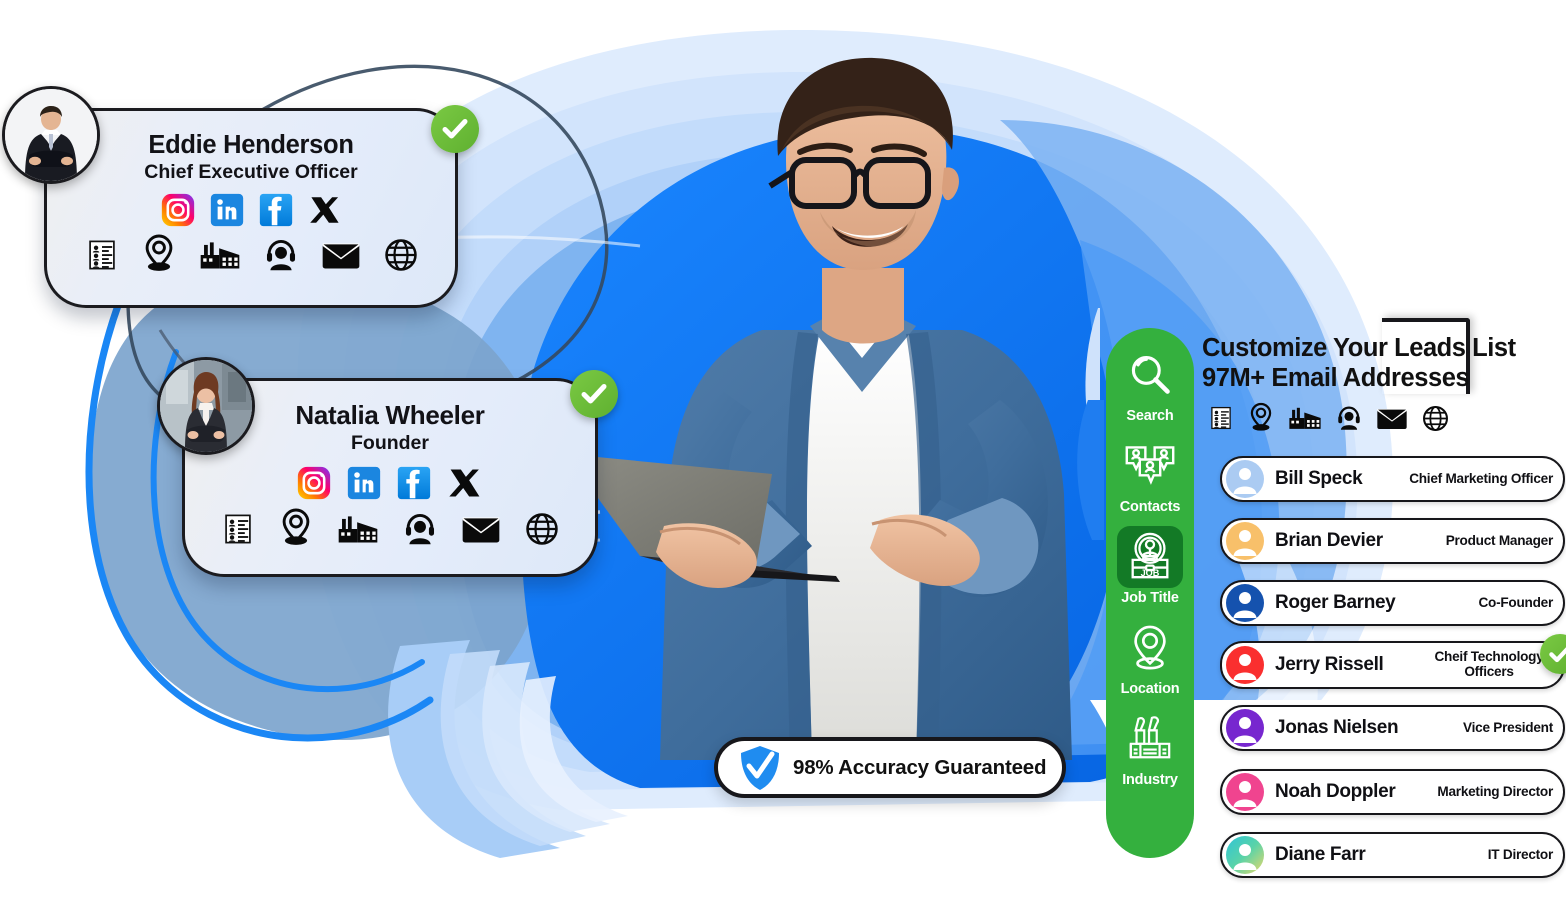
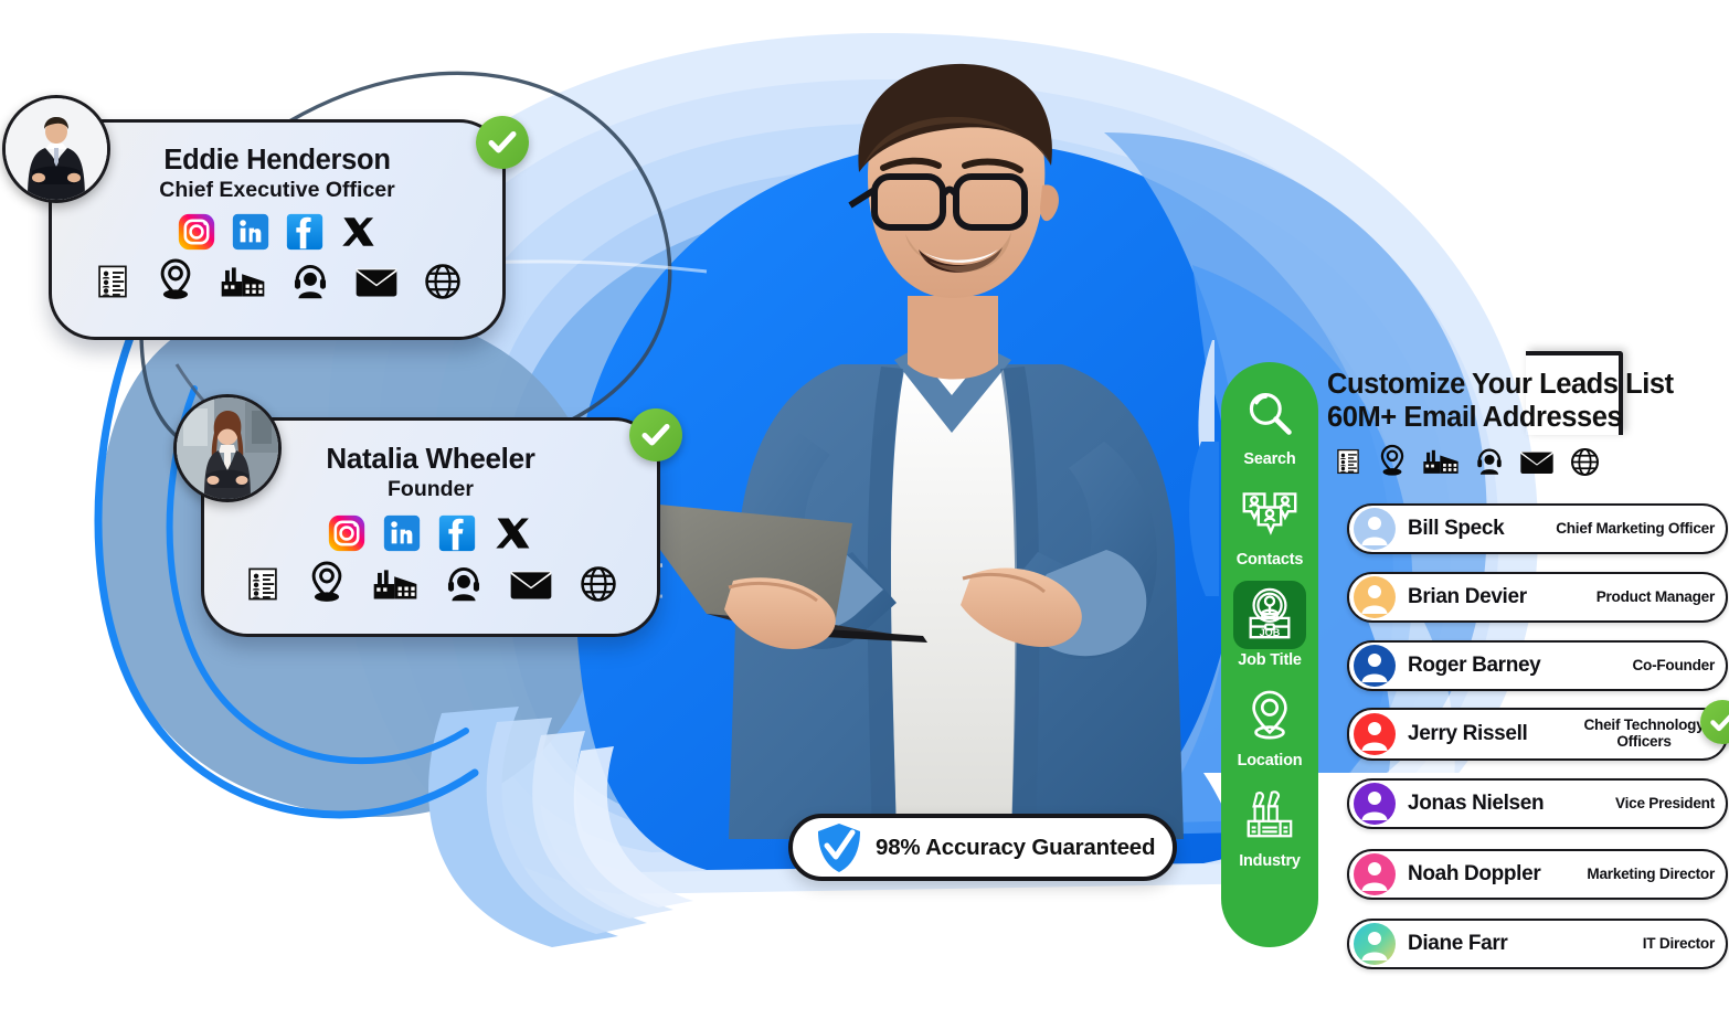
  Eddie Henderson
  Chief Executive Officer
  Natalia Wheeler
  Founder
  98% Accuracy Guaranteed
  Search
  Contacts
  JOB
  Job Title
  Location
  Industry
  Customize Your Leads List
- 97M+ Email Addresses
+ 60M+ Email Addresses
  Bill Speck
  Chief Marketing Officer
  Brian Devier
  Product Manager
  Roger Barney
  Co-Founder
  Jerry Rissell
  Cheif Technolog Officers
  Jonas Nielsen
  Vice President
  Noah Doppler
  Marketing Director
  Diane Farr
  IT Director
